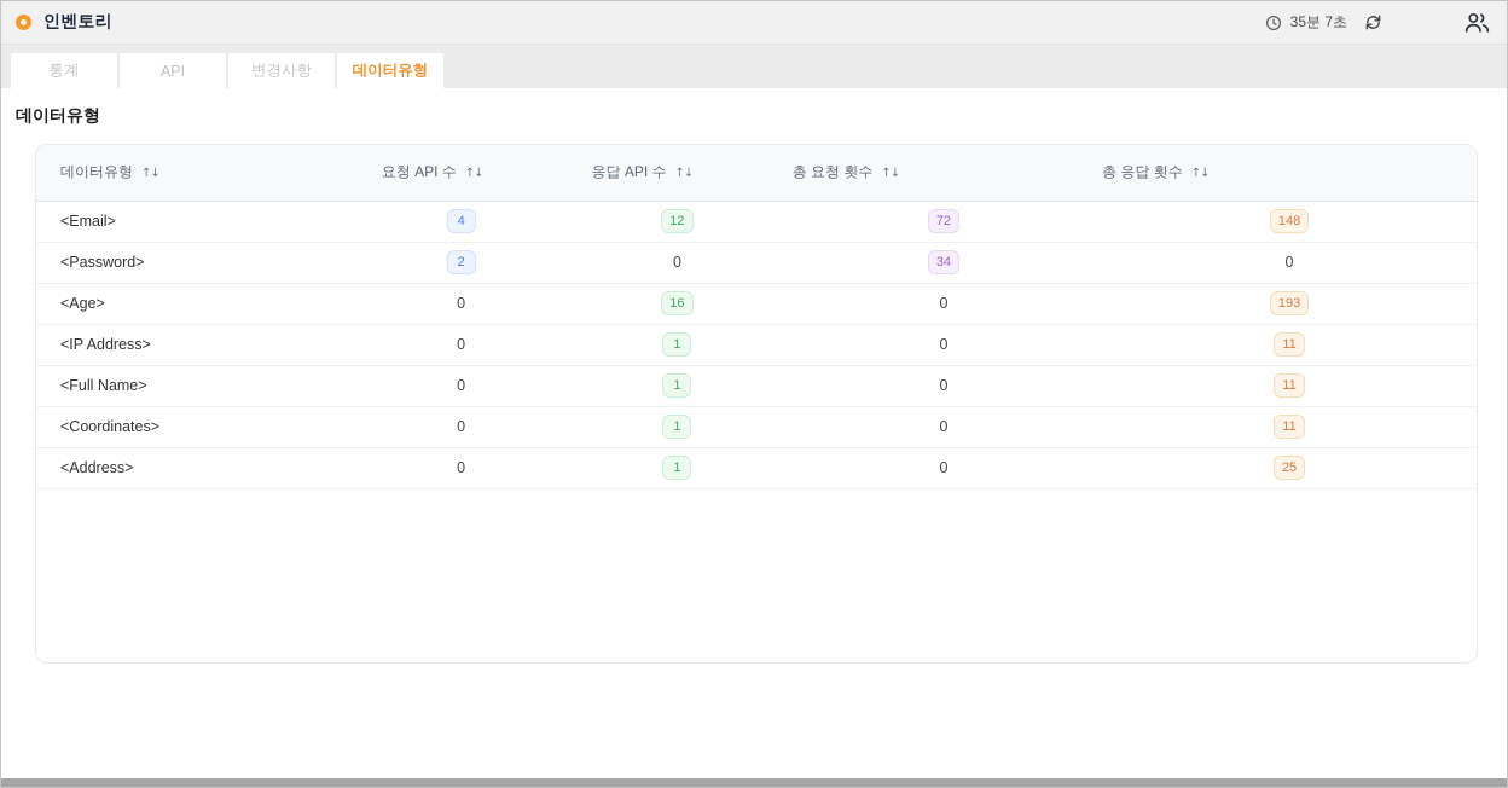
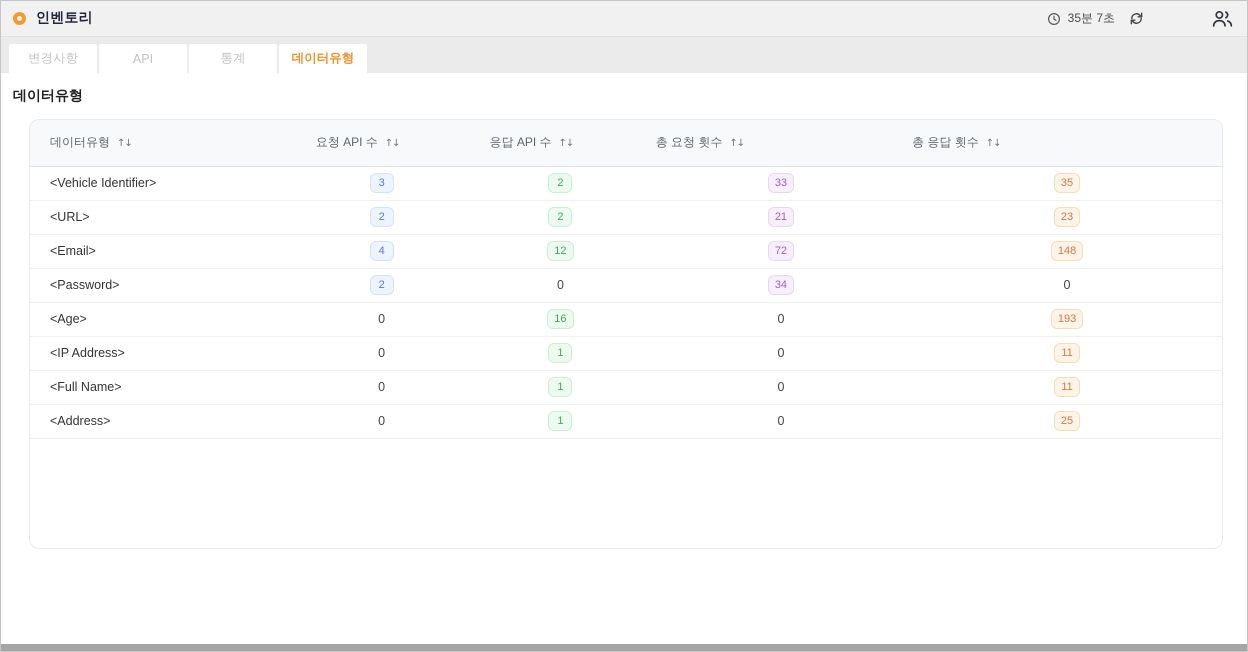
  인벤토리
  35분 7초
- 통계
+ 변경사항
  API
- 변경사항
+ 통계
  데이터유형
  데이터유형
  데이터유형 ↑↓	요청 API 수 ↑↓	응답 API 수 ↑↓	총 요청 횟수 ↑↓	총 응답 횟수 ↑↓
+ <Vehicle Identifier>	3	2	33	35
+ <URL>	2	2	21	23
  <Email>	4	12	72	148
  <Password>	2	0	34	0
  <Age>	0	16	0	193
  <IP Address>	0	1	0	11
  <Full Name>	0	1	0	11
- <Coordinates>	0	1	0	11
  <Address>	0	1	0	25
